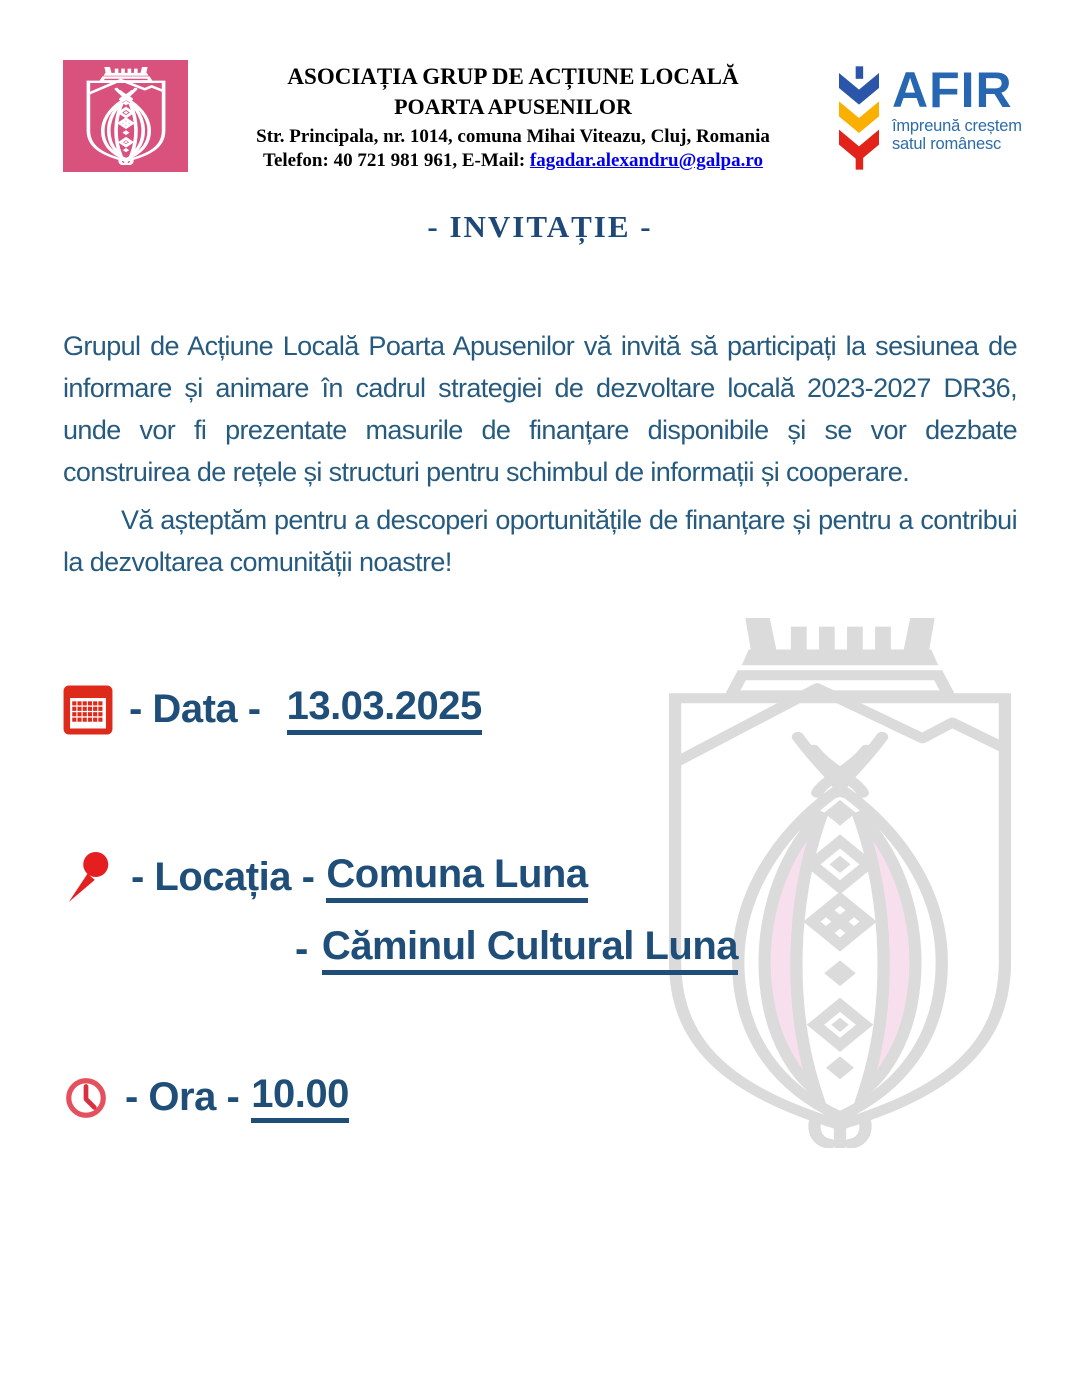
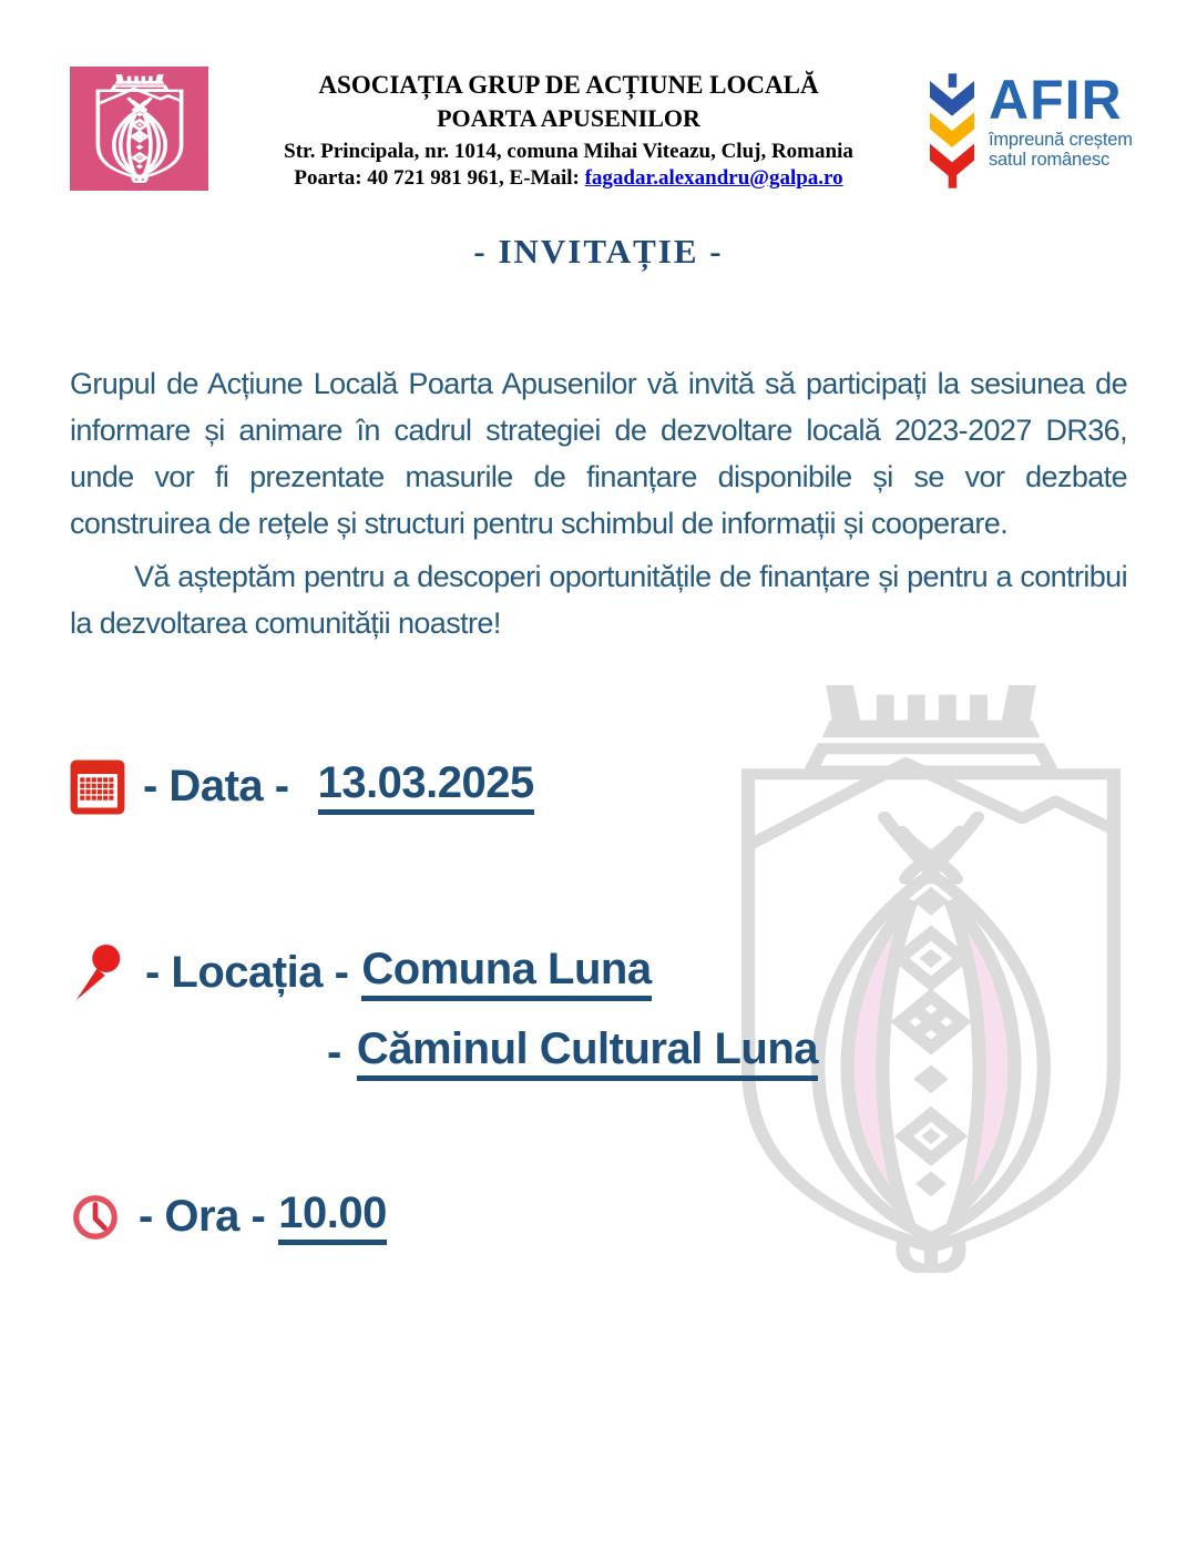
  ASOCIAȚIA GRUP DE ACȚIUNE LOCALĂ
  POARTA APUSENILOR
  Str. Principala, nr. 1014, comuna Mihai Viteazu, Cluj, Romania
- Telefon: 40 721 981 961, E-Mail: fagadar.alexandru@galpa.ro
+ Poarta: 40 721 981 961, E-Mail: fagadar.alexandru@galpa.ro
  AFIR
  împreună creștem
  satul românesc
  - INVITAȚIE -
  Grupul de Acțiune Locală Poarta Apusenilor vă invită să participați la sesiunea de informare și animare în cadrul strategiei de dezvoltare locală 2023-2027 DR36, unde vor fi prezentate masurile de finanțare disponibile și se vor dezbate construirea de rețele și structuri pentru schimbul de informații și cooperare.
  Vă așteptăm pentru a descoperi oportunitățile de finanțare și pentru a contribui la dezvoltarea comunității noastre!
  - Data -
  13.03.2025
  - Locația -
  Comuna Luna
  -
  Căminul Cultural Luna
  - Ora -
  10.00
